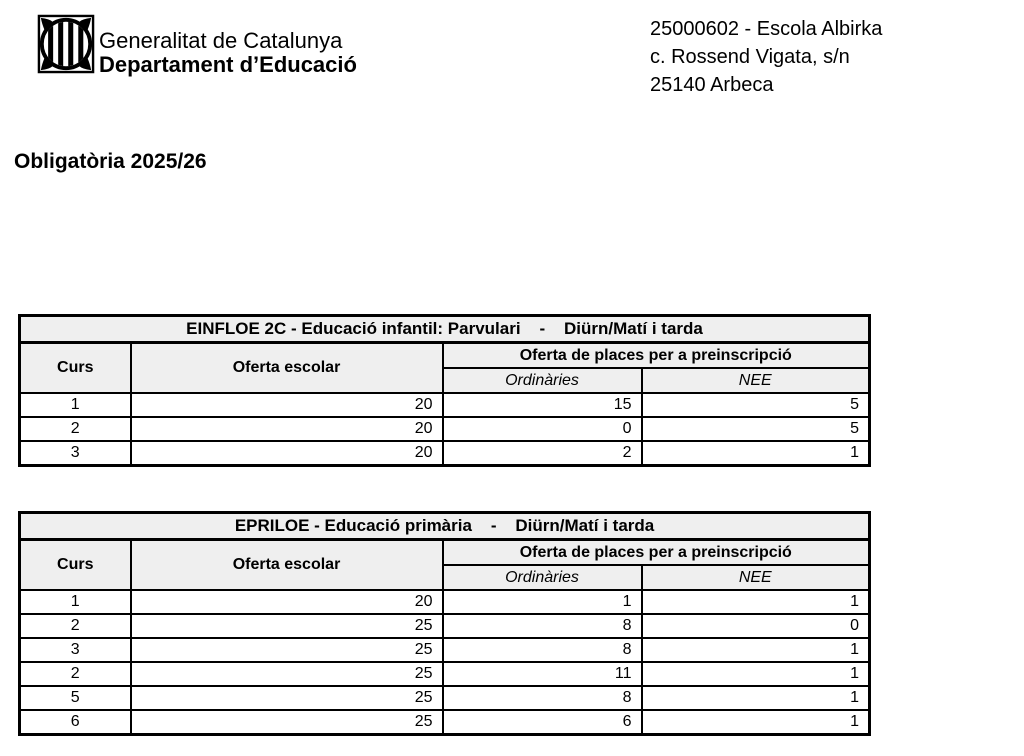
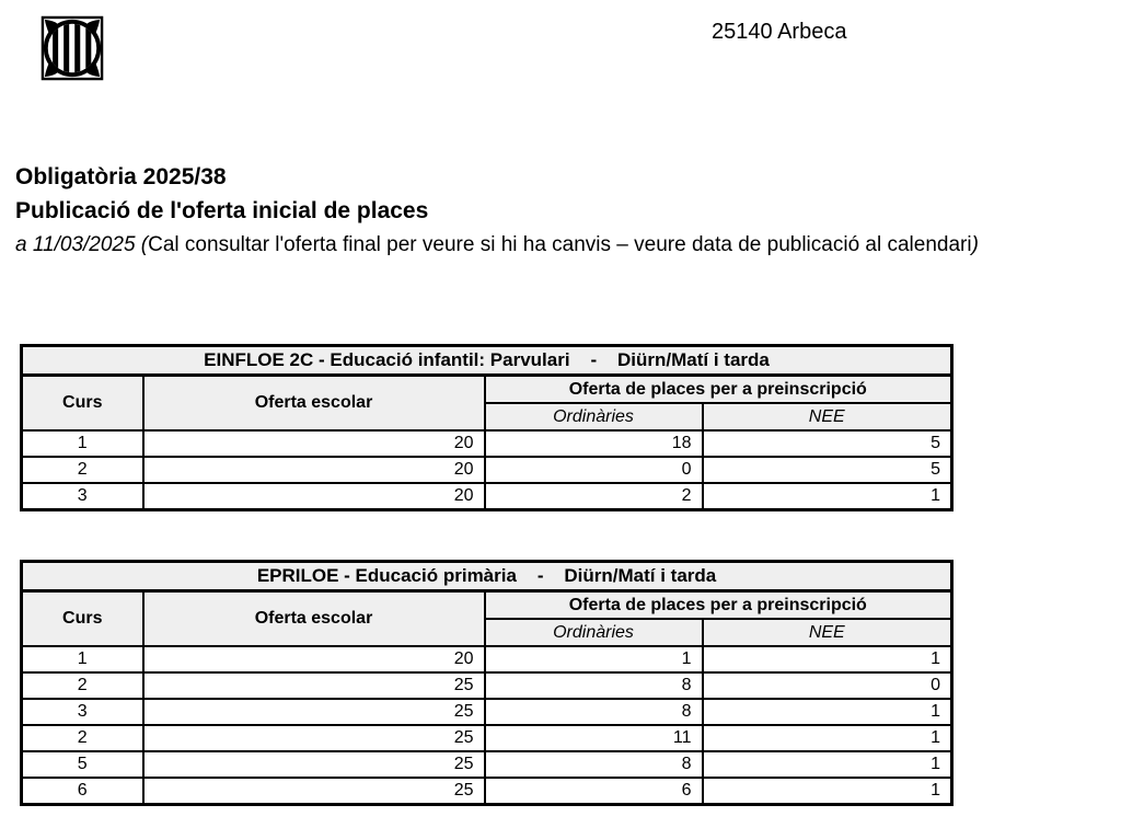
- Generalitat de Catalunya
- Departament d’Educació
- 25000602 - Escola Albirka
- c. Rossend Vigata, s/n
  25140 Arbeca
- Obligatòria 2025/26
+ Obligatòria 2025/38
+ Publicació de l'oferta inicial de places
+ a 11/03/2025 (Cal consultar l'oferta final per veure si hi ha canvis – veure data de publicació al calendari)
  EINFLOE 2C - Educació infantil: Parvulari - Diürn/Matí i tarda
  Curs	Oferta escolar	Oferta de places per a preinscripció
  Ordinàries	NEE
- 1	20	15	5
+ 1	20	18	5
  2	20	0	5
  3	20	2	1
  EPRILOE - Educació primària - Diürn/Matí i tarda
  Curs	Oferta escolar	Oferta de places per a preinscripció
  Ordinàries	NEE
  1	20	1	1
  2	25	8	0
  3	25	8	1
  2	25	11	1
  5	25	8	1
  6	25	6	1
